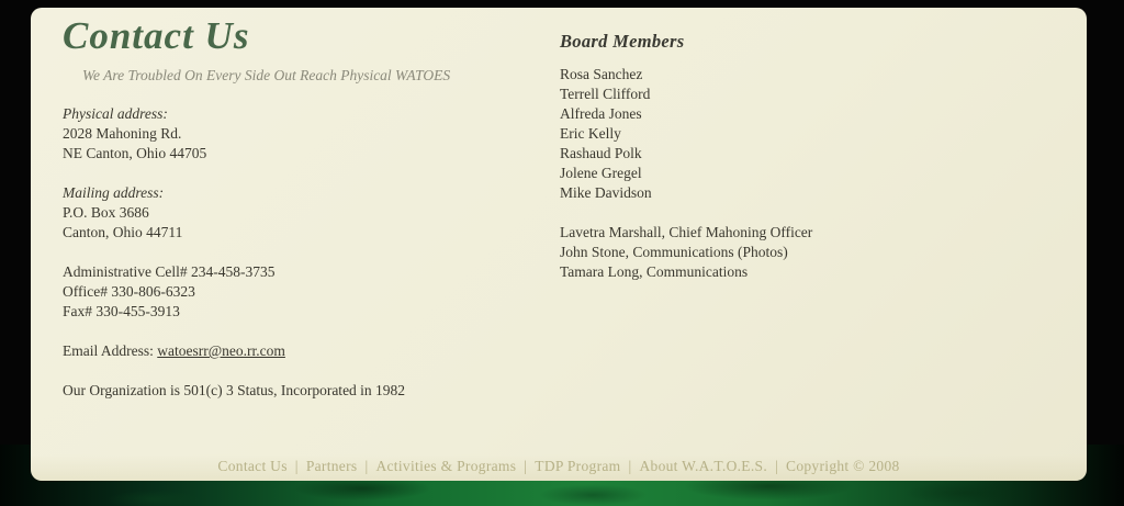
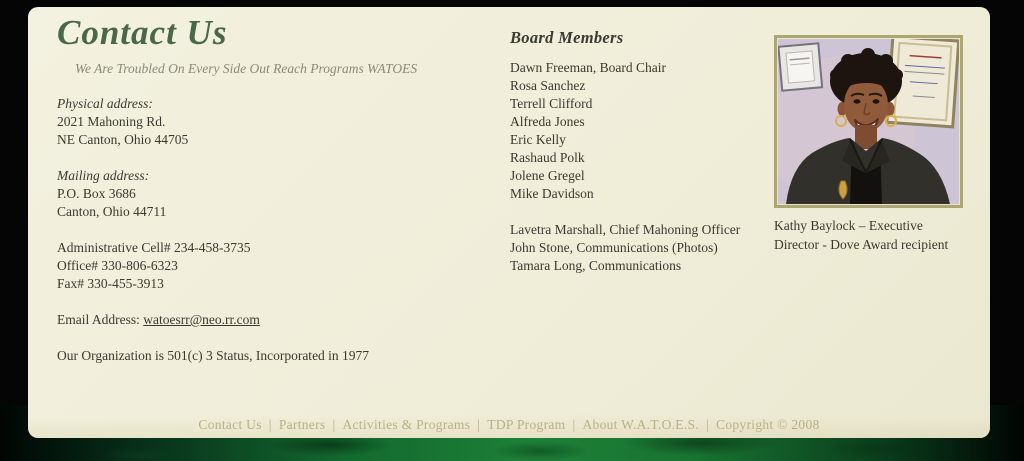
  Contact Us
- We Are Troubled On Every Side Out Reach Physical WATOES
+ We Are Troubled On Every Side Out Reach Programs WATOES
  Physical address:
- 2028 Mahoning Rd.
+ 2021 Mahoning Rd.
  NE Canton, Ohio 44705
  Mailing address:
  P.O. Box 3686
  Canton, Ohio 44711
  Administrative Cell# 234-458-3735
  Office# 330-806-6323
  Fax# 330-455-3913
  Email Address: watoesrr@neo.rr.com
- Our Organization is 501(c) 3 Status, Incorporated in 1982
+ Our Organization is 501(c) 3 Status, Incorporated in 1977
  Board Members
+ Dawn Freeman, Board Chair
  Rosa Sanchez
  Terrell Clifford
  Alfreda Jones
  Eric Kelly
  Rashaud Polk
  Jolene Gregel
  Mike Davidson
  Lavetra Marshall, Chief Mahoning Officer
  John Stone, Communications (Photos)
  Tamara Long, Communications
+ Kathy Baylock – Executive Director - Dove Award recipient
